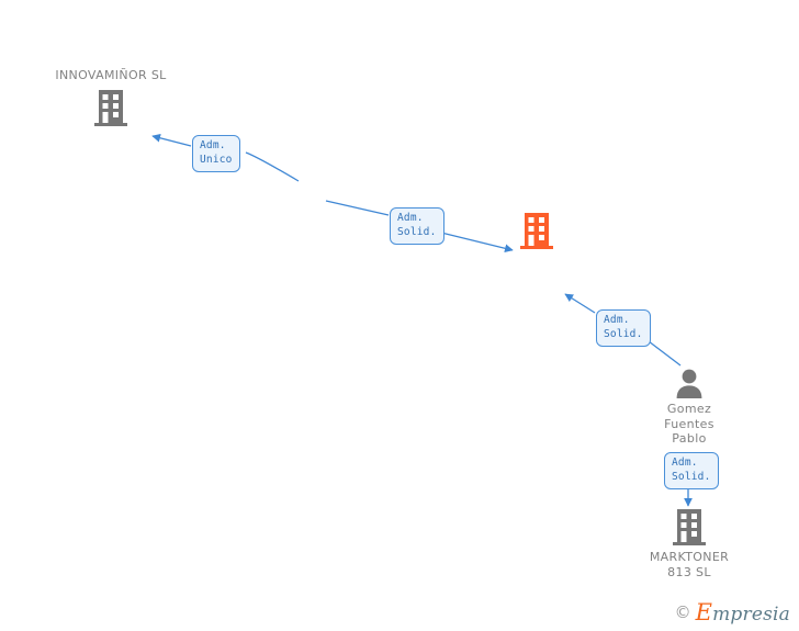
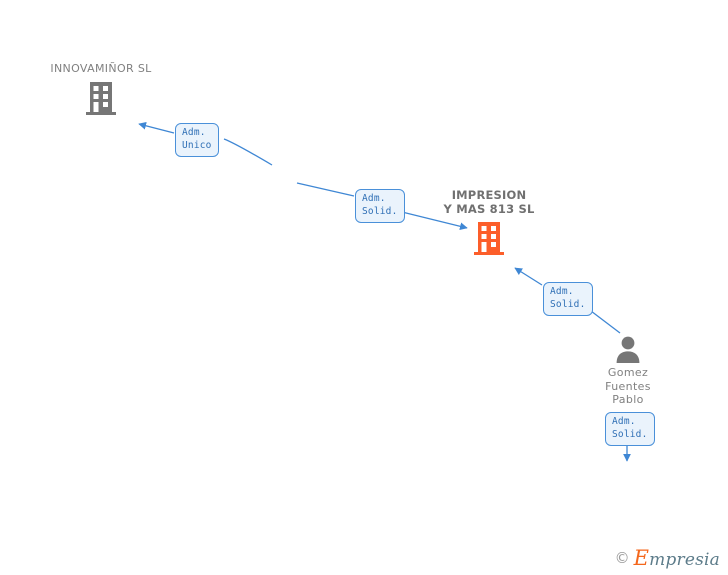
  INNOVAMIÑOR SL
+ IMPRESION
+ Y MAS 813 SL
  Gomez
  Fuentes
  Pablo
- MARKTONER
- 813 SL
  Adm.
  Unico
  Adm.
  Solid.
  Adm.
  Solid.
  Adm.
  Solid.
  ©
  Empresia
